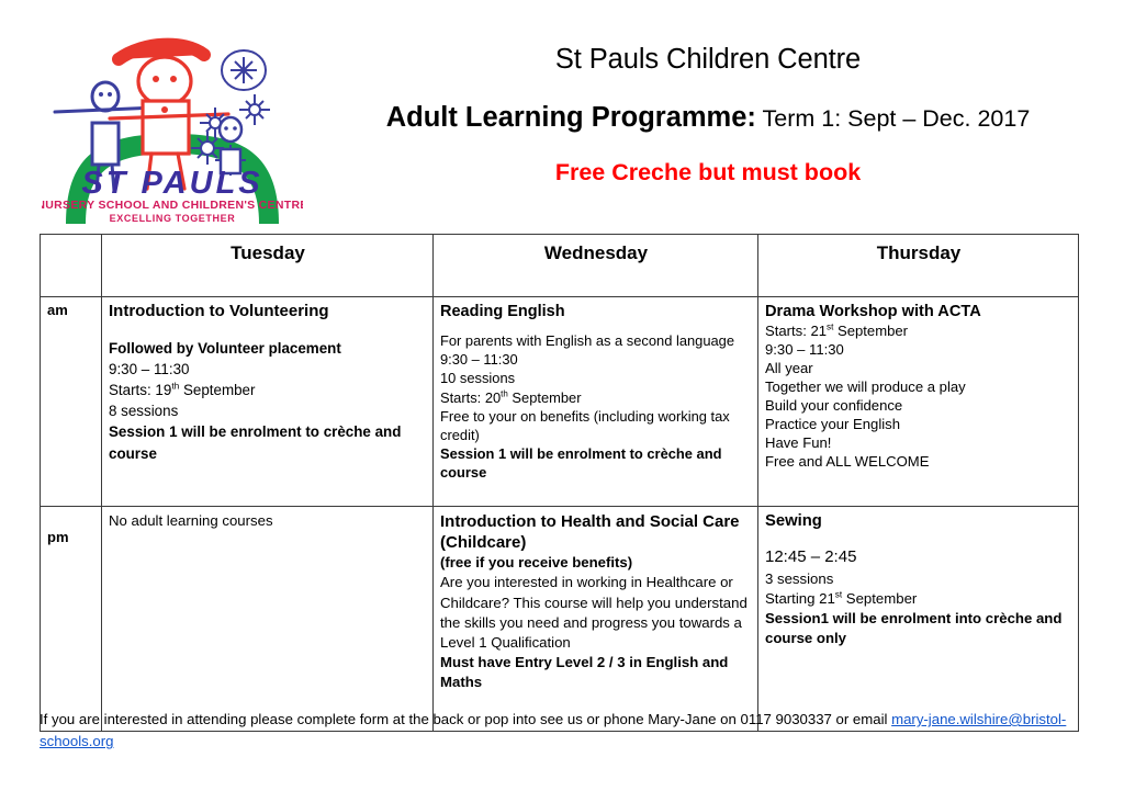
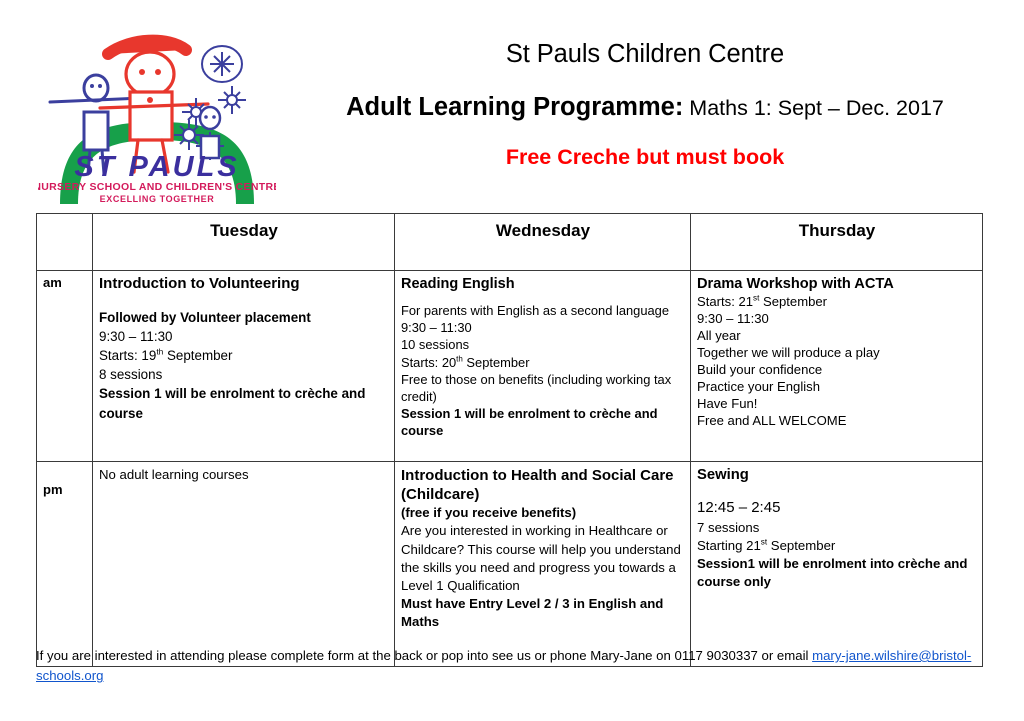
  ST PAULS
  NURSERY SCHOOL AND CHILDREN'S CENTR
  EXCELLING TOGETHER
  St Pauls Children Centre
- Adult Learning Programme: Term 1: Sept – Dec. 2017
+ Adult Learning Programme: Maths 1: Sept – Dec. 2017
  Free Creche but must book
  	Tuesday	Wednesday	Thursday
- am	Introduction to Volunteering Followed by Volunteer placement 9:30 – 11:30 Starts: 19th September 8 sessions Session 1 will be enrolment to crèche and course	Reading English For parents with English as a second language 9:30 – 11:30 10 sessions Starts: 20th September Free to your on benefits (including working tax credit) Session 1 will be enrolment to crèche and course	Drama Workshop with ACTA Starts: 21st September 9:30 – 11:30 All year Together we will produce a play Build your confidence Practice your English Have Fun! Free and ALL WELCOME
+ am	Introduction to Volunteering Followed by Volunteer placement 9:30 – 11:30 Starts: 19th September 8 sessions Session 1 will be enrolment to crèche and course	Reading English For parents with English as a second language 9:30 – 11:30 10 sessions Starts: 20th September Free to those on benefits (including working tax credit) Session 1 will be enrolment to crèche and course	Drama Workshop with ACTA Starts: 21st September 9:30 – 11:30 All year Together we will produce a play Build your confidence Practice your English Have Fun! Free and ALL WELCOME
- pm	No adult learning courses	Introduction to Health and Social Care (Childcare) (free if you receive benefits) Are you interested in working in Healthcare or Childcare? This course will help you understand the skills you need and progress you towards a Level 1 Qualification Must have Entry Level 2 / 3 in English and Maths	Sewing 12:45 – 2:45 3 sessions Starting 21st September Session1 will be enrolment into crèche and course only
+ pm	No adult learning courses	Introduction to Health and Social Care (Childcare) (free if you receive benefits) Are you interested in working in Healthcare or Childcare? This course will help you understand the skills you need and progress you towards a Level 1 Qualification Must have Entry Level 2 / 3 in English and Maths	Sewing 12:45 – 2:45 7 sessions Starting 21st September Session1 will be enrolment into crèche and course only
  If you are interested in attending please complete form at the back or pop into see us or phone Mary-Jane on 0117 9030337 or email mary-jane.wilshire@bristol-schools.org
